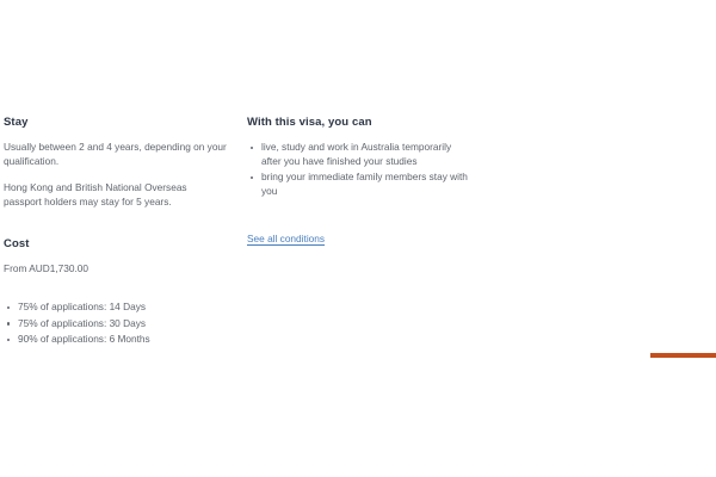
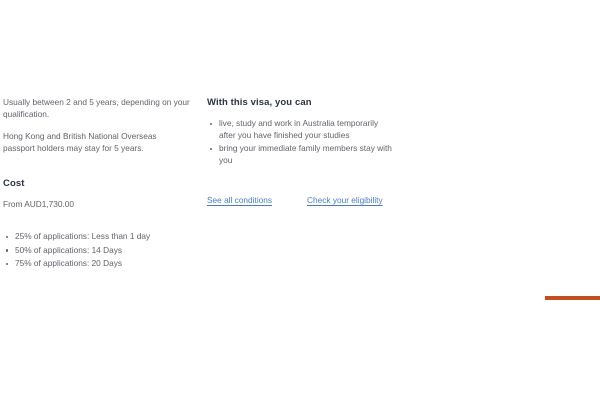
- Stay
- Usually between 2 and 4 years, depending on your qualification.
+ Usually between 2 and 5 years, depending on your qualification.
  Hong Kong and British National Overseas passport holders may stay for 5 years.
  Cost
  From AUD1,730.00
+ 25% of applications: Less than 1 day
- 75% of applications: 14 Days
+ 50% of applications: 14 Days
- 75% of applications: 30 Days
+ 75% of applications: 20 Days
- 90% of applications: 6 Months
  With this visa, you can
  live, study and work in Australia temporarily after you have finished your studies
  bring your immediate family members stay with you
  See all conditions
+ Check your eligibility
